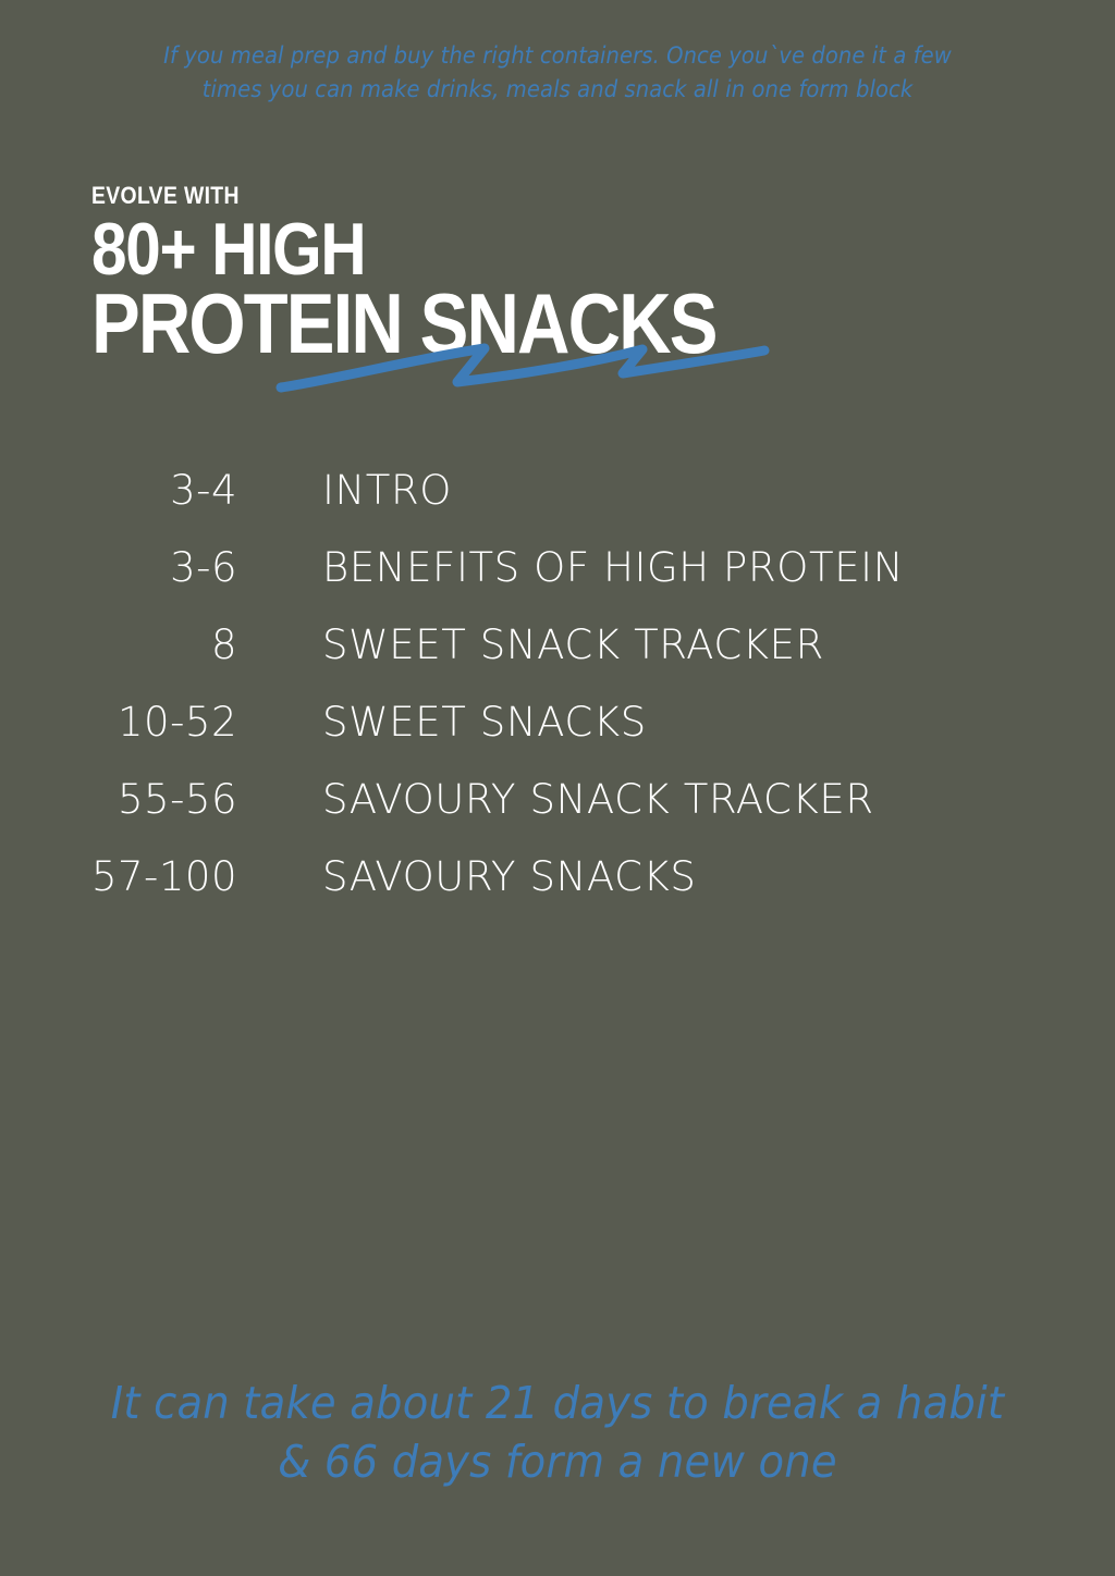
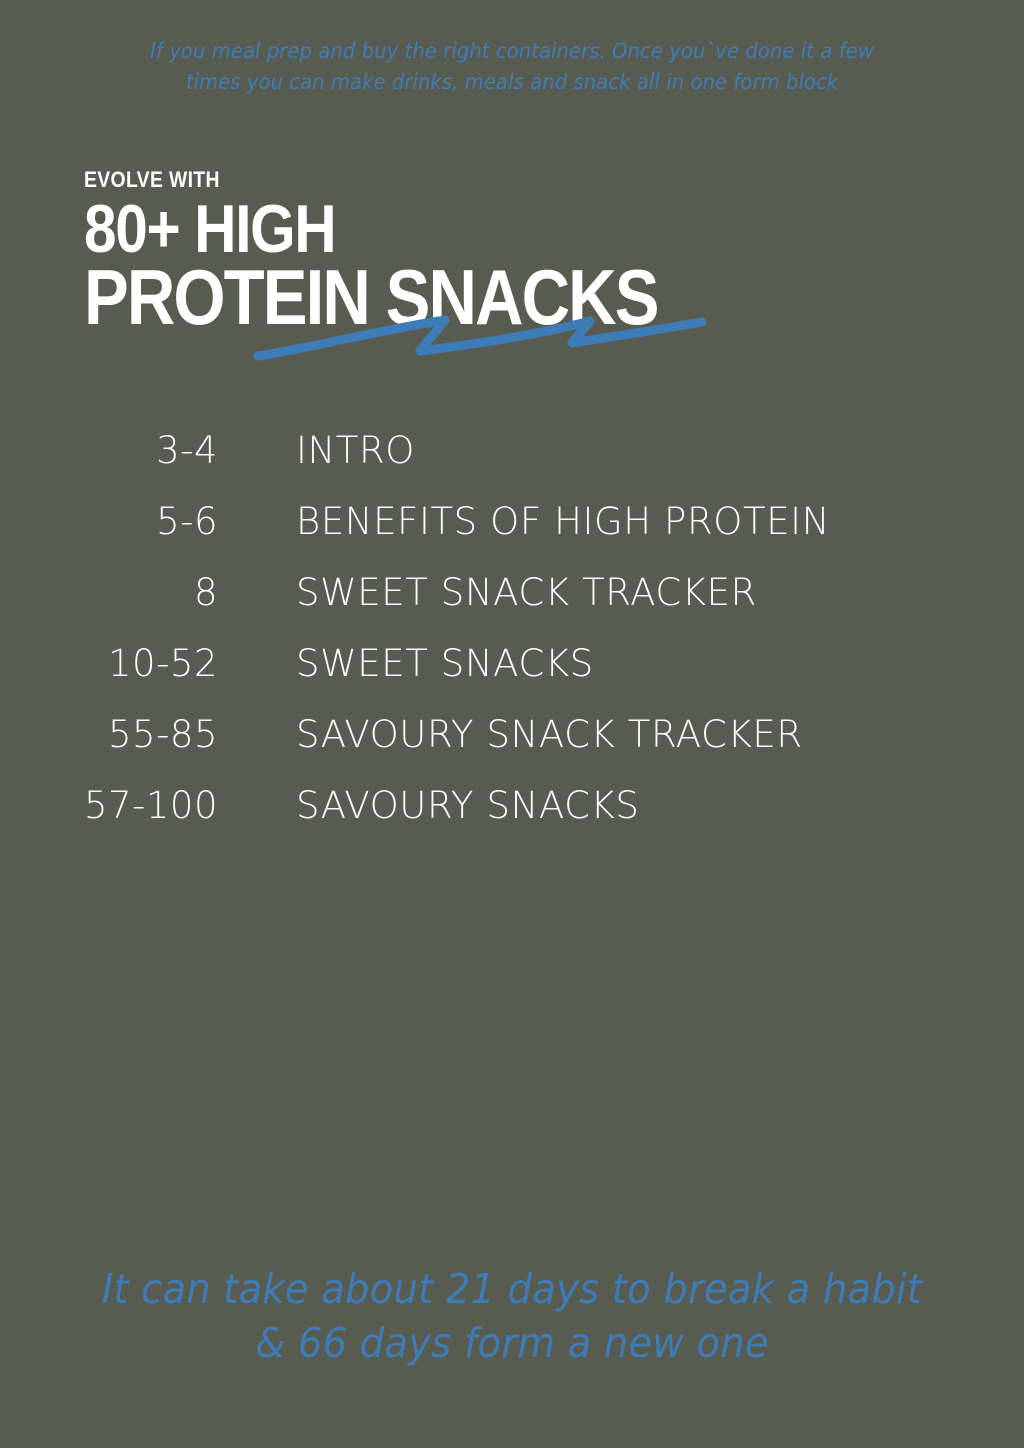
  If you meal prep and buy the right containers. Once you`ve done it a few
  times you can make drinks, meals and snack all in one form block
  EVOLVE WITH
  80+ HIGH
  PROTEIN SNACKS
  3-4
  INTRO
- 3-6
+ 5-6
  BENEFITS OF HIGH PROTEIN
  8
  SWEET SNACK TRACKER
  10-52
  SWEET SNACKS
- 55-56
+ 55-85
  SAVOURY SNACK TRACKER
  57-100
  SAVOURY SNACKS
  It can take about 21 days to break a habit
  & 66 days form a new one
